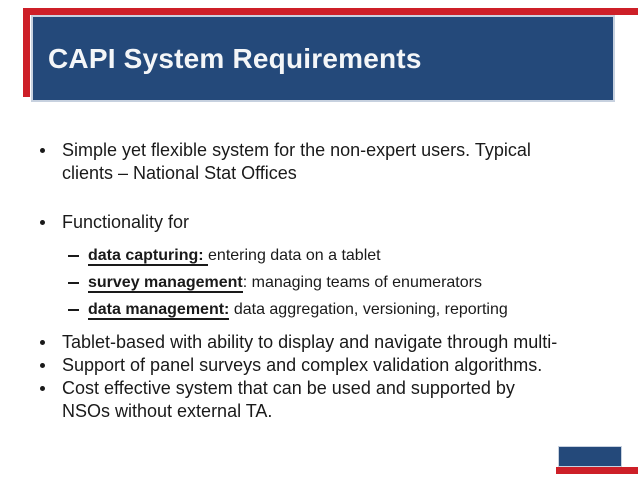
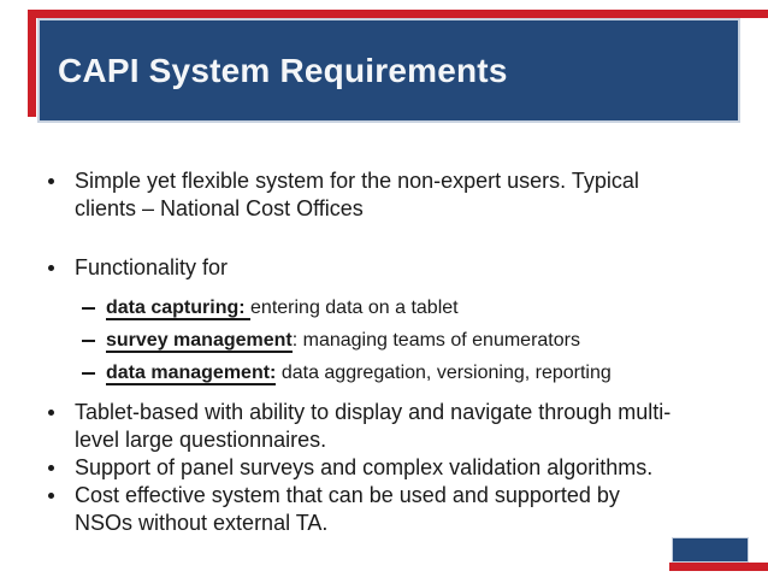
  CAPI System Requirements
  Simple yet flexible system for the non-expert users. Typical
- clients – National Stat Offices
+ clients – National Cost Offices
  Functionality for
  data capturing: entering data on a tablet
  survey management: managing teams of enumerators
  data management: data aggregation, versioning, reporting
  Tablet-based with ability to display and navigate through multi-
+ level large questionnaires.
  Support of panel surveys and complex validation algorithms.
  Cost effective system that can be used and supported by
  NSOs without external TA.
